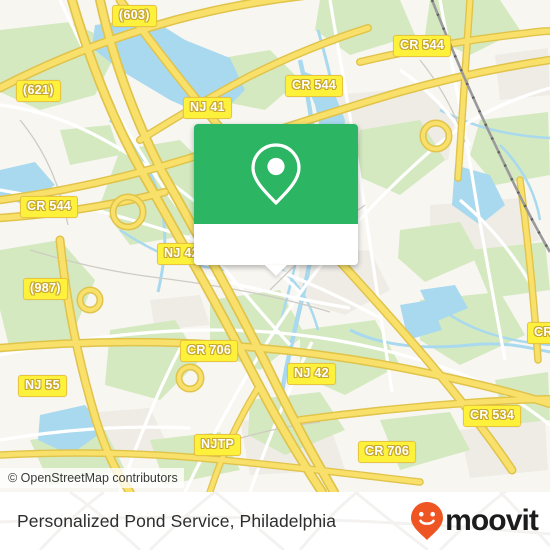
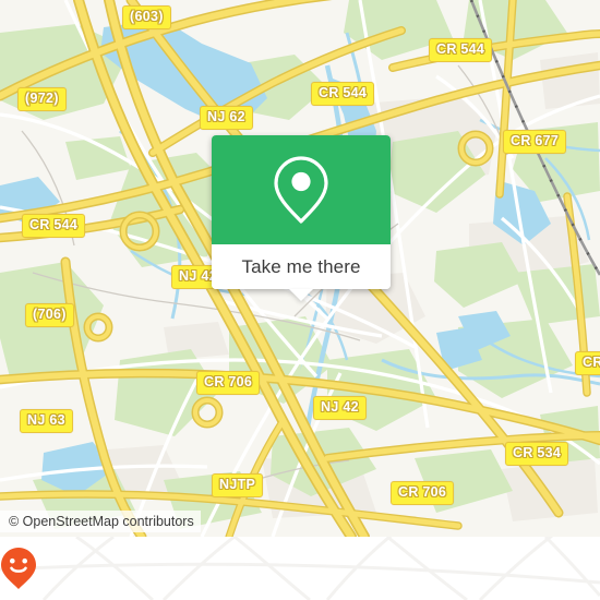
  (603)
  CR 544
- (621)
+ (972)
  CR 544
- NJ 41
+ NJ 62
+ CR 677
  CR 544
  NJ 4
- (987)
+ (706)
  CR
  CR 706
  NJ 42
- NJ 55
+ NJ 63
  CR 534
  NJTP
  CR 706
+ Take me there
  © OpenStreetMap contributors
- Personalized Pond Service, Philadelphia
- moovit
